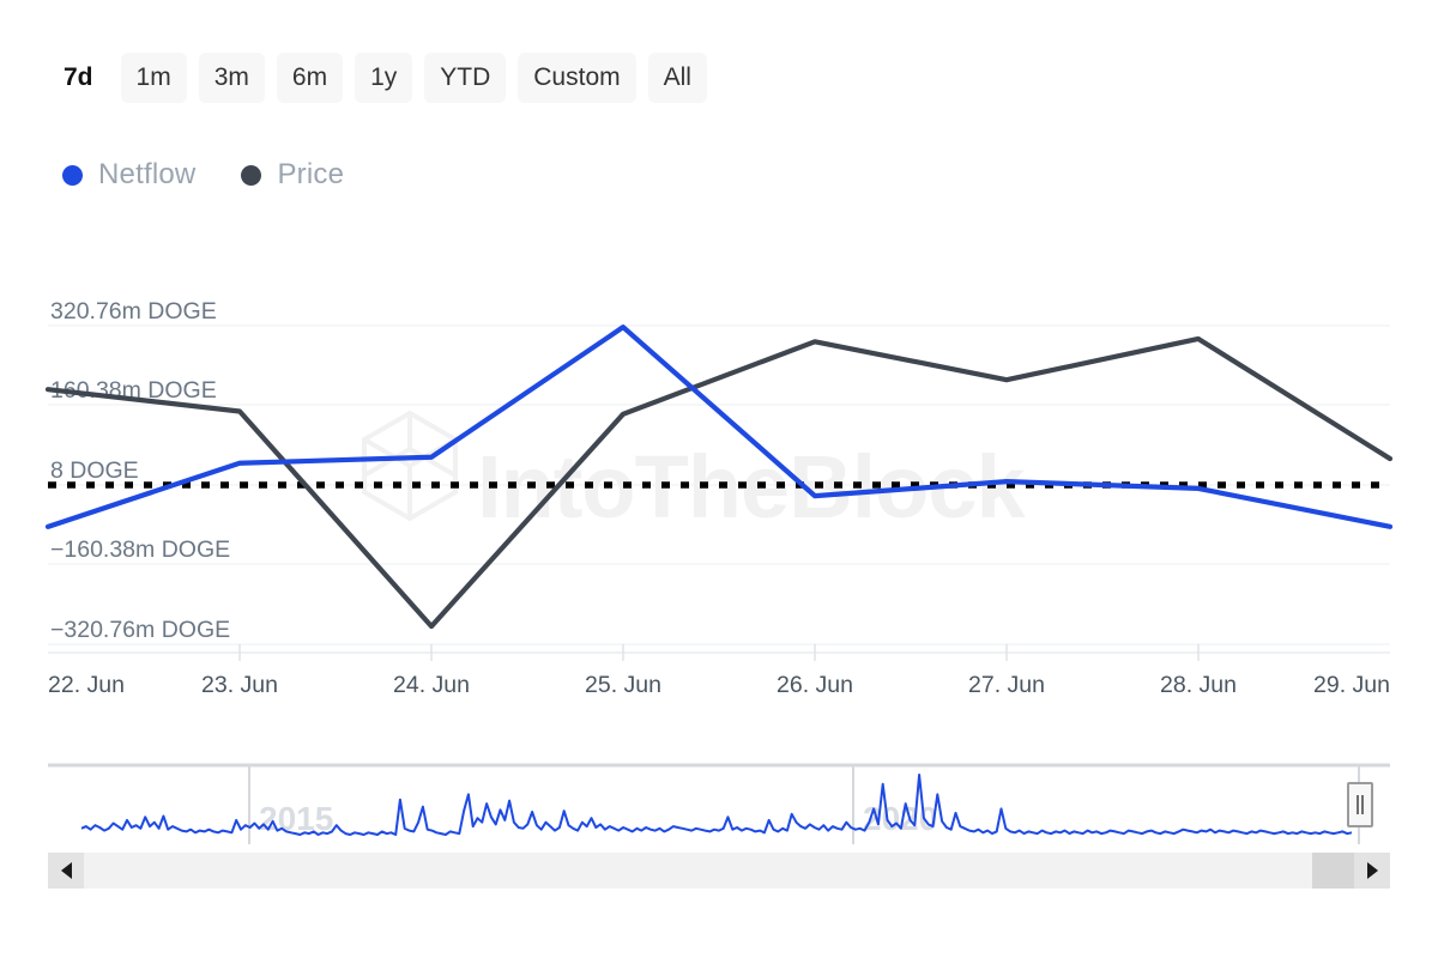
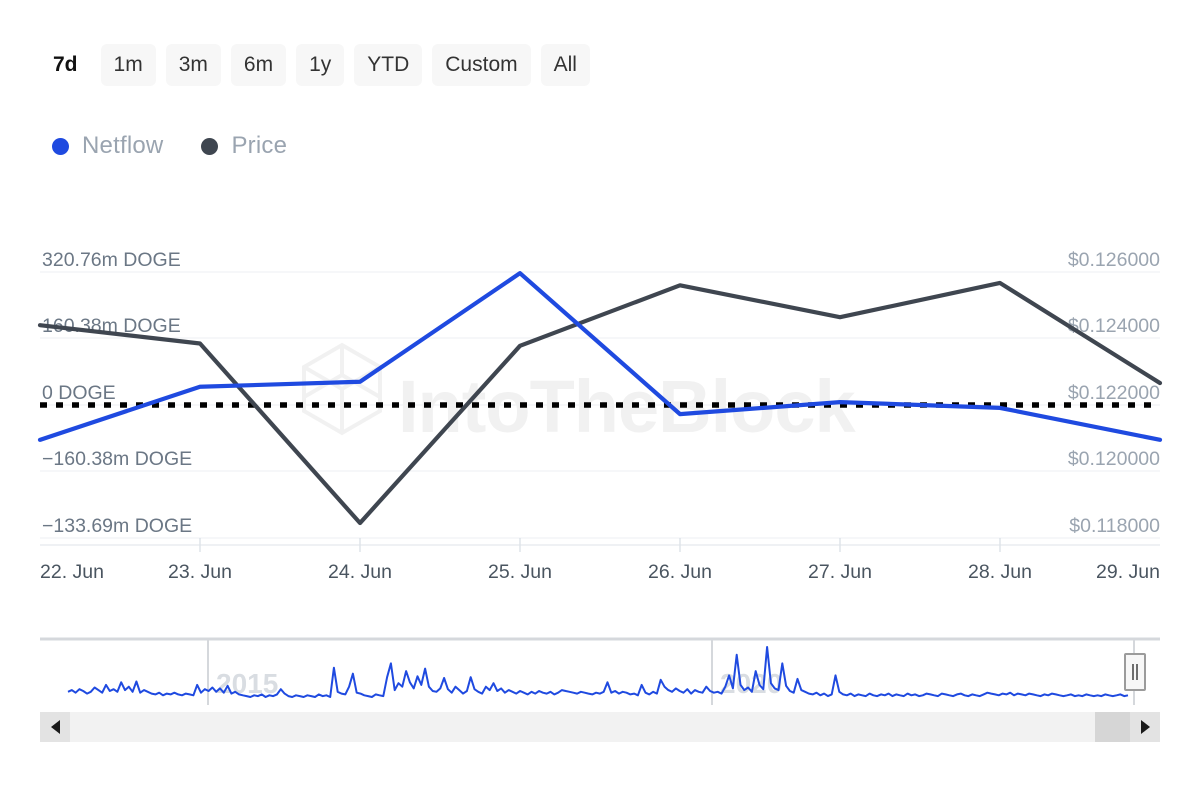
  7d
  1m
  3m
  6m
  1y
  YTD
  Custom
  All
  Netflow
  Price
  320.76m DOGE
  0.38m DOGE
- 8 DOGE
+ 0 DOGE
  −160.38m DOGE
- −320.76m DOGE
+ −133.69m DOGE
+ $0.126000
+ $0.124000
+ $0.122000
+ $0.120000
+ $0.118000
  22. Jun
  23. Jun
  24. Jun
  25. Jun
  26. Jun
  27. Jun
  28. Jun
  29. Jun
  2015
  200
